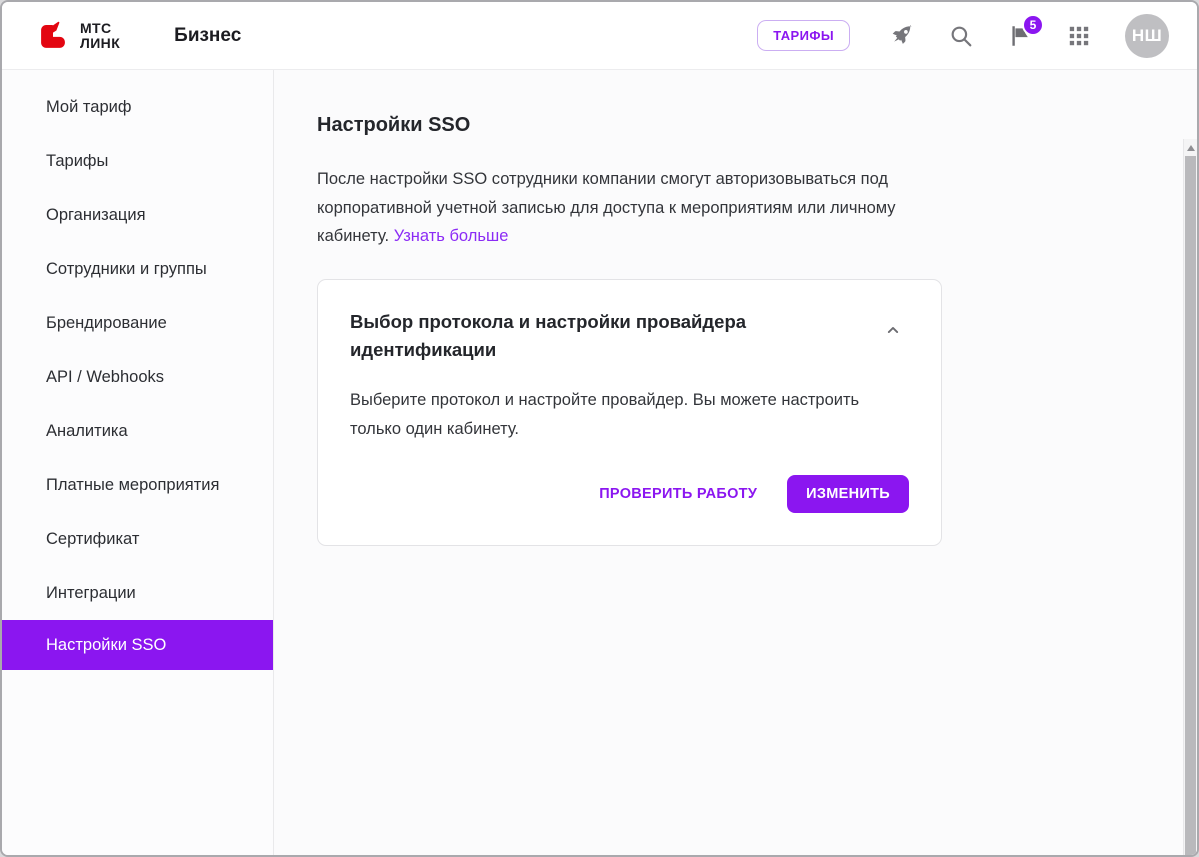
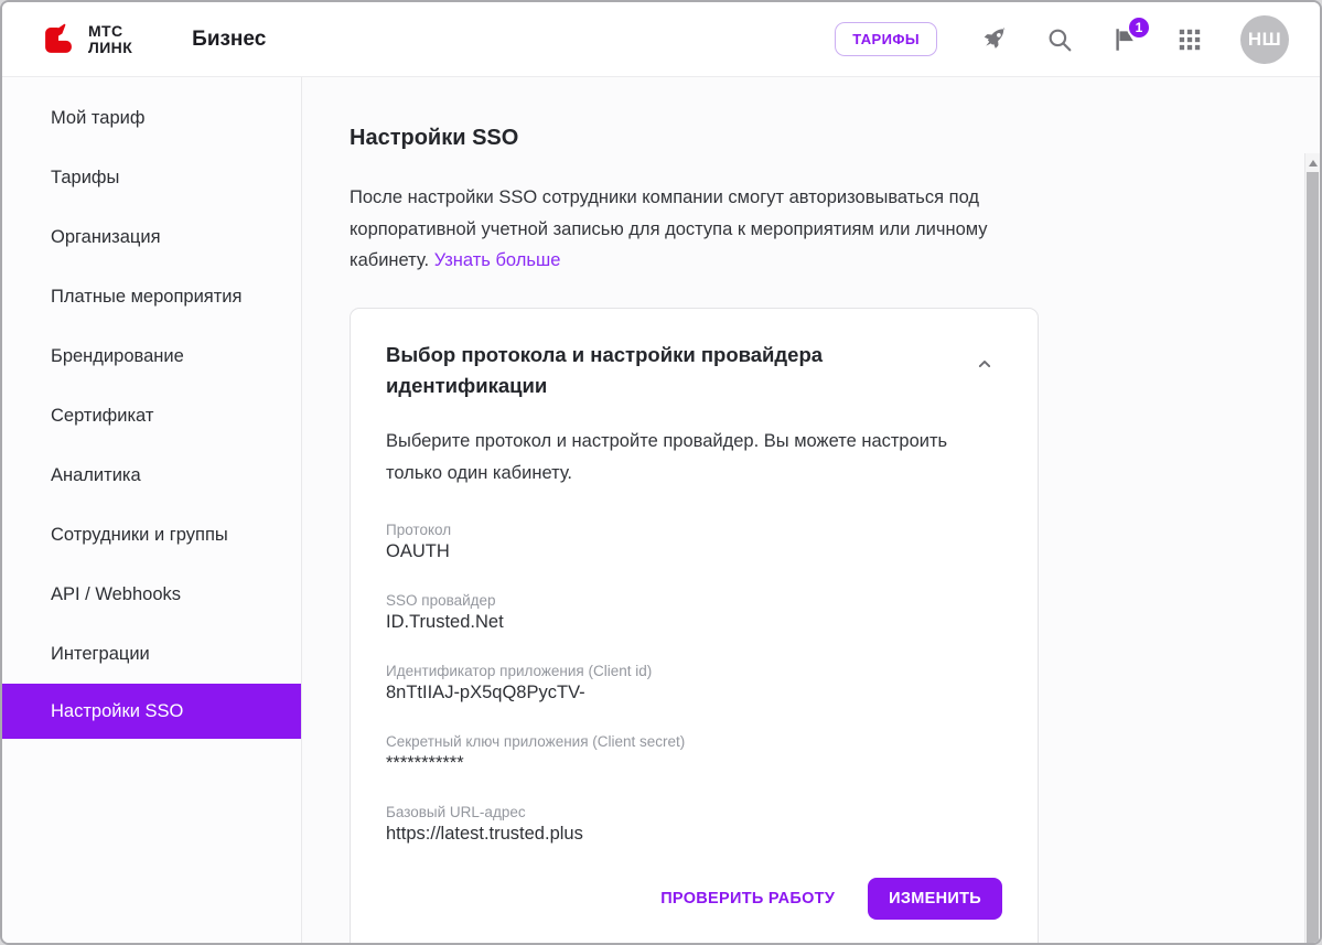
  МТС
  ЛИНК
  Бизнес
  ТАРИФЫ
- 5
+ 1
  НШ
  Мой тариф
  Тарифы
  Организация
- Сотрудники и группы
+ Платные мероприятия
  Брендирование
- API / Webhooks
+ Сертификат
  Аналитика
- Платные мероприятия
+ Сотрудники и группы
- Сертификат
+ API / Webhooks
  Интеграции
  Настройки SSO
  Настройки SSO
  После настройки SSO сотрудники компании смогут авторизовываться под корпоративной учетной записью для доступа к мероприятиям или личному кабинету. Узнать больше
  Выбор протокола и настройки провайдера идентификации
  Выберите протокол и настройте провайдер. Вы можете настроить только один кабинету.
+ Протокол
+ OAUTH
+ SSO провайдер
+ ID.Trusted.Net
+ Идентификатор приложения (Client id)
+ 8nTtIIAJ-pX5qQ8PycTV-
+ Секретный ключ приложения (Client secret)
+ ***********
+ Базовый URL-адрес
+ https://latest.trusted.plus
  ПРОВЕРИТЬ РАБОТУ
  ИЗМЕНИТЬ
